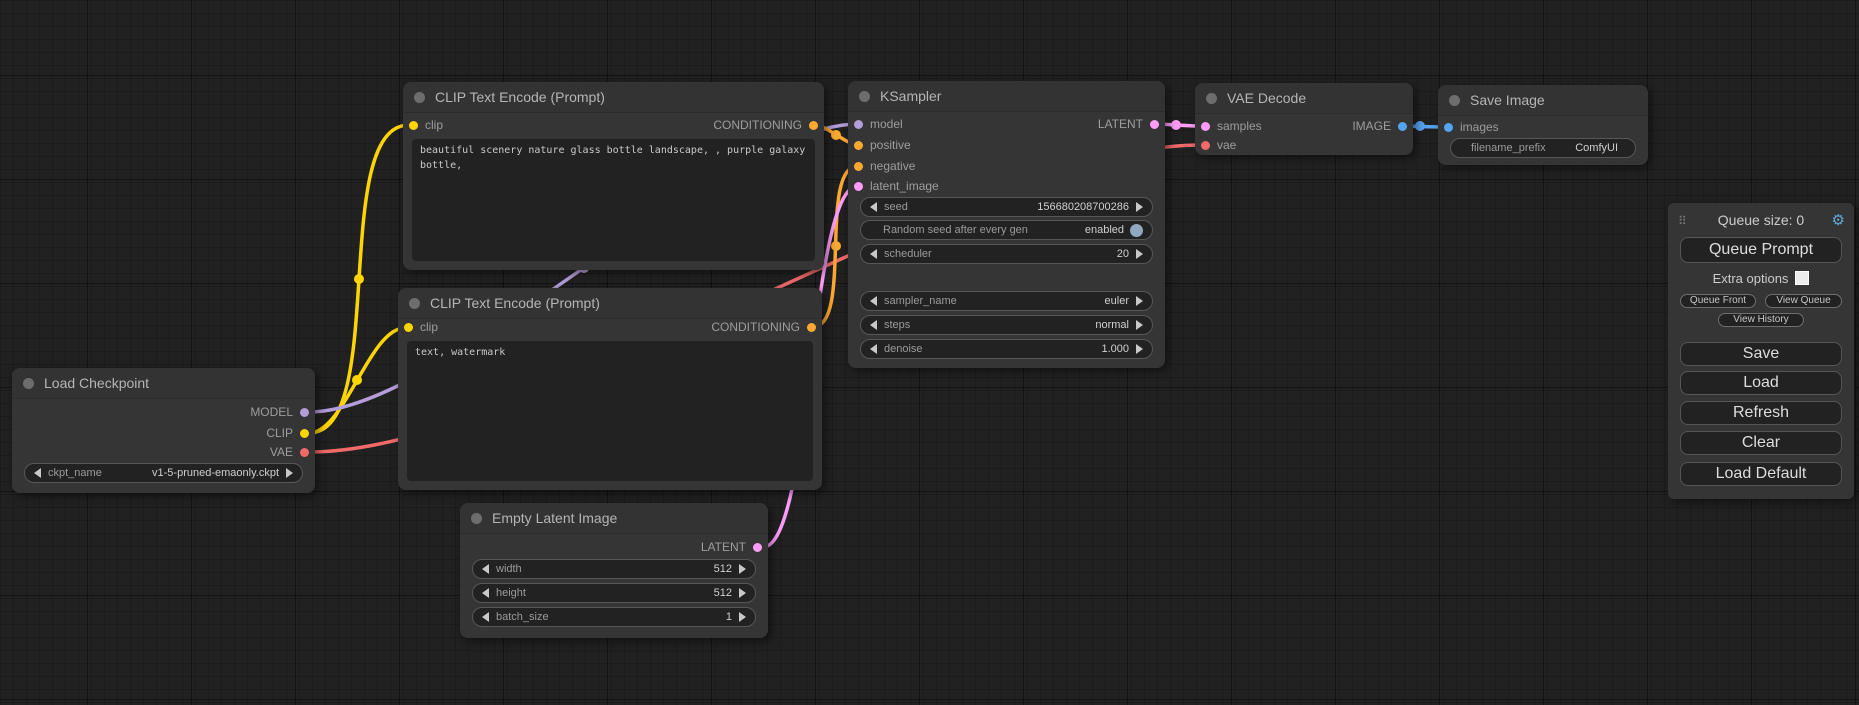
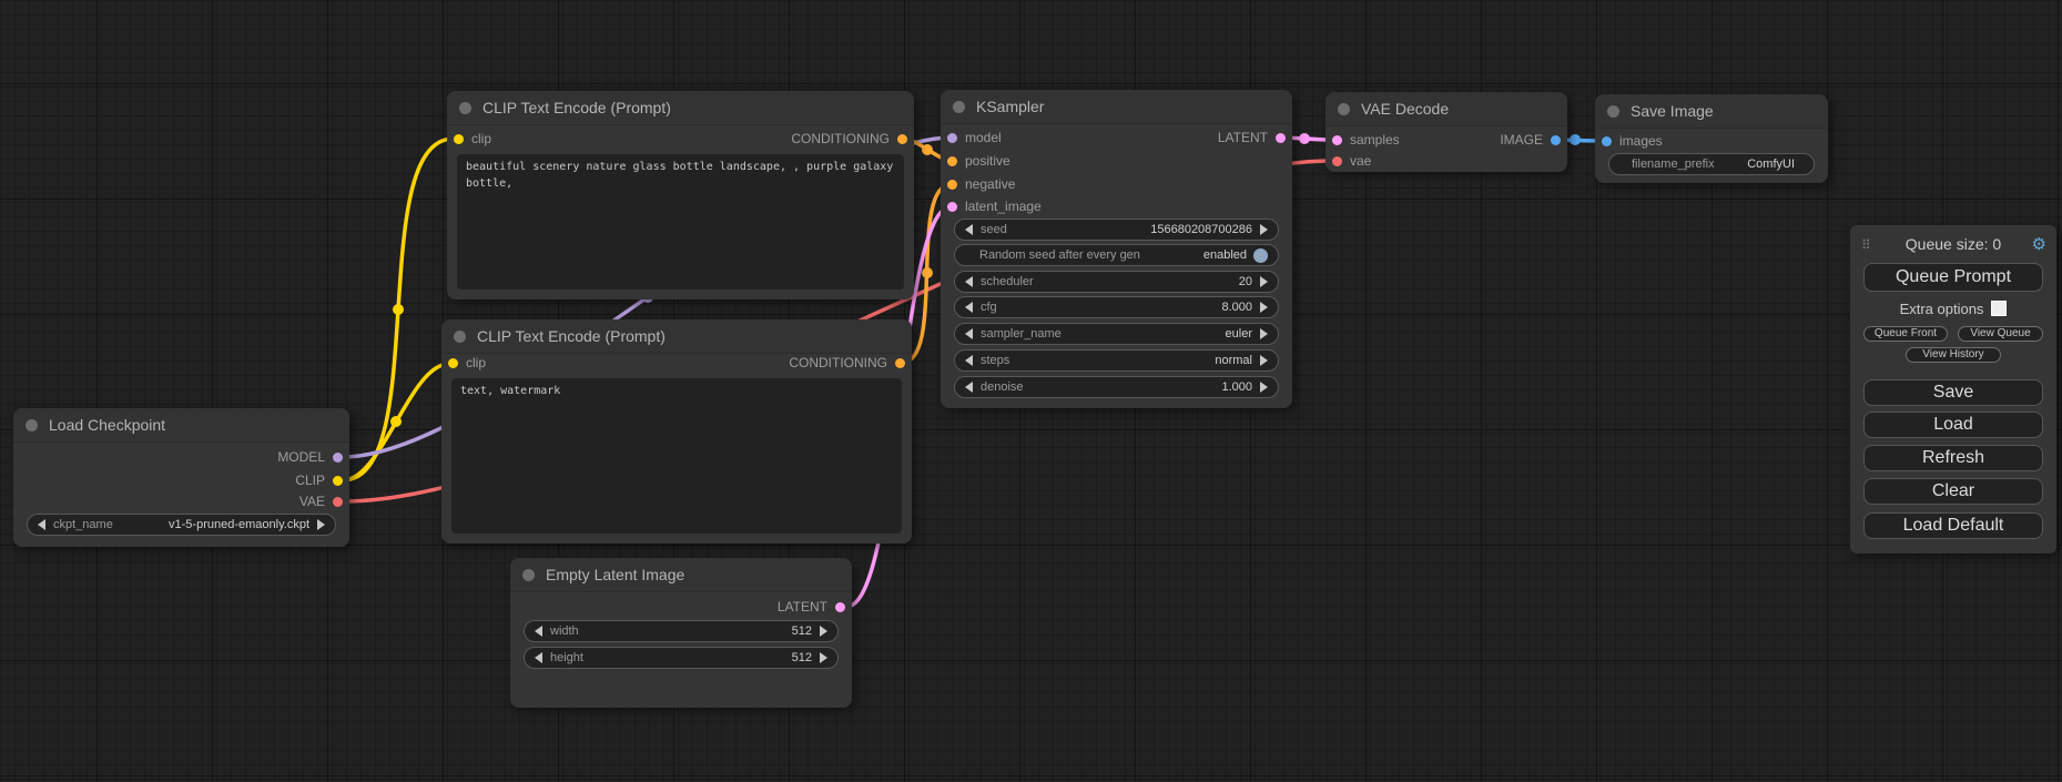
  Load Checkpoint
  MODEL
  CLIP
  VAE
  ckpt_name
  v1-5-pruned-emaonly.ckpt
  CLIP Text Encode (Prompt)
  clip
  CONDITIONING
  beautiful scenery nature glass bottle landscape, , purple galaxy bottle,
  CLIP Text Encode (Prompt)
  clip
  CONDITIONING
  text, watermark
  KSampler
  model
  positive
  negative
  latent_image
  LATENT
  seed
  156680208700286
  Random seed after every gen
  enabled
  scheduler
  20
+ cfg
+ 8.000
  sampler_name
  euler
  steps
  normal
  denoise
  1.000
  Empty Latent Image
  LATENT
  width
  512
  height
  512
- batch_size
- 1
  VAE Decode
  samples
  vae
  IMAGE
  Save Image
  images
  filename_prefix
  ComfyUI
  ⠿
  Queue size: 0
  ⚙
  Queue Prompt
  Extra options
  Queue Front
  View Queue
  View History
  Save
  Load
  Refresh
  Clear
  Load Default
